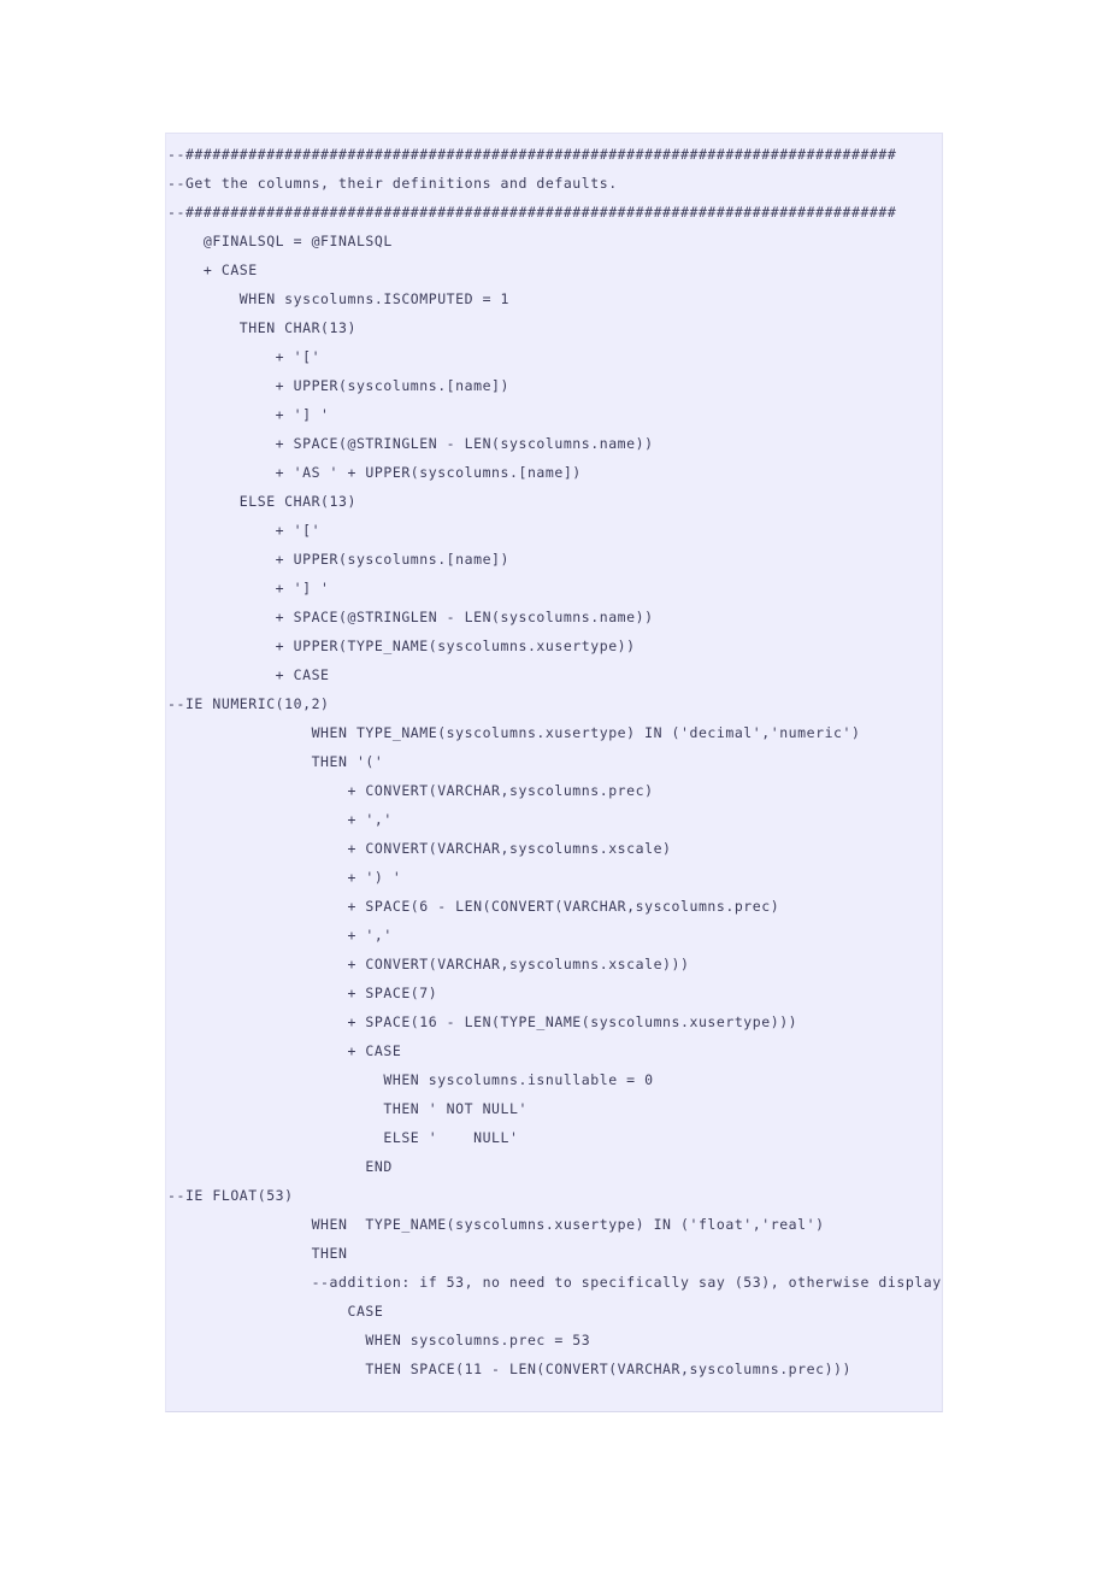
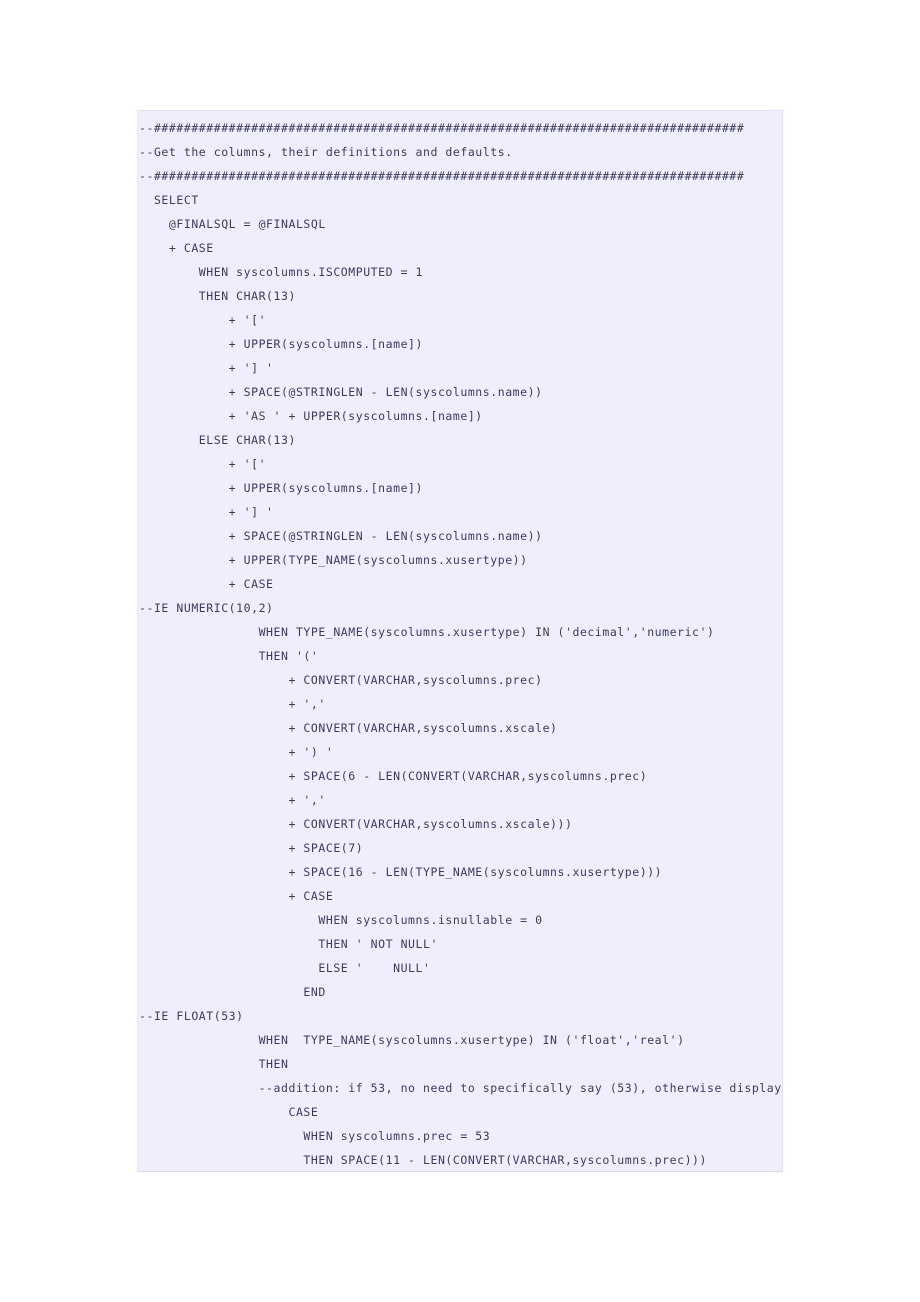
  --###############################################################################
  --Get the columns, their definitions and defaults.
  --###############################################################################
+ SELECT
  @FINALSQL = @FINALSQL
  + CASE
  WHEN syscolumns.ISCOMPUTED = 1
  THEN CHAR(13)
  + '['
  + UPPER(syscolumns.[name])
  + '] '
  + SPACE(@STRINGLEN - LEN(syscolumns.name))
  + 'AS ' + UPPER(syscolumns.[name])
  ELSE CHAR(13)
  + '['
  + UPPER(syscolumns.[name])
  + '] '
  + SPACE(@STRINGLEN - LEN(syscolumns.name))
  + UPPER(TYPE_NAME(syscolumns.xusertype))
  + CASE
  --IE NUMERIC(10,2)
  WHEN TYPE_NAME(syscolumns.xusertype) IN ('decimal','numeric')
  THEN '('
  + CONVERT(VARCHAR,syscolumns.prec)
  + ','
  + CONVERT(VARCHAR,syscolumns.xscale)
  + ') '
  + SPACE(6 - LEN(CONVERT(VARCHAR,syscolumns.prec)
  + ','
  + CONVERT(VARCHAR,syscolumns.xscale)))
  + SPACE(7)
  + SPACE(16 - LEN(TYPE_NAME(syscolumns.xusertype)))
  + CASE
  WHEN syscolumns.isnullable = 0
  THEN ' NOT NULL'
  ELSE ' NULL'
  END
  --IE FLOAT(53)
  WHEN TYPE_NAME(syscolumns.xusertype) IN ('float','real')
  THEN
  --addition: if 53, no need to specifically say (53), otherwise display
  CASE
  WHEN syscolumns.prec = 53
  THEN SPACE(11 - LEN(CONVERT(VARCHAR,syscolumns.prec)))
